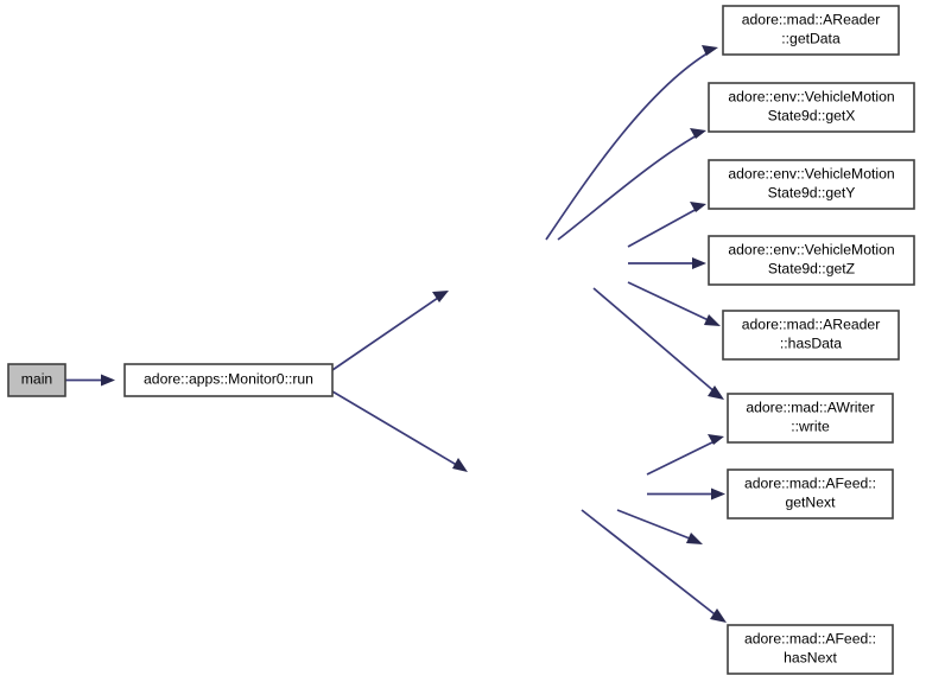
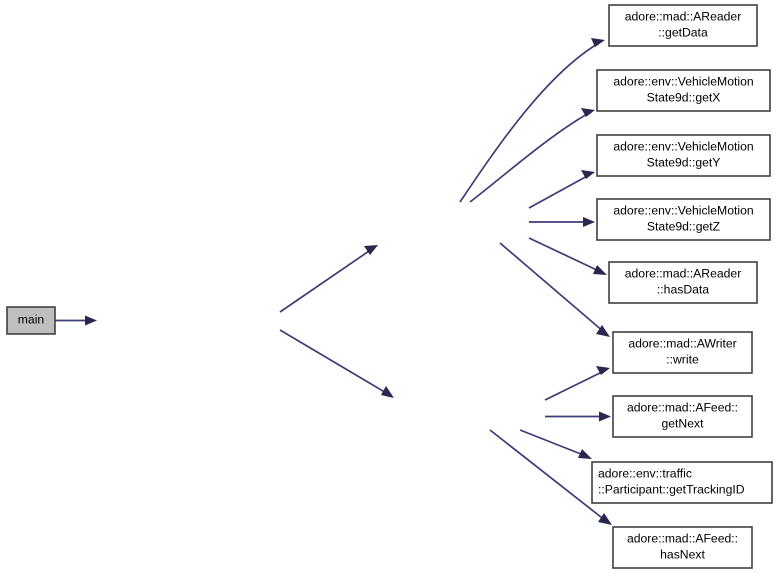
  main
- adore::apps::Monitor0::run
  adore::mad::AReader
  ::getData
  adore::env::VehicleMotion
  State9d::getX
  adore::env::VehicleMotion
  State9d::getY
  adore::env::VehicleMotion
  State9d::getZ
  adore::mad::AReader
  ::hasData
  adore::mad::AWriter
  ::write
  adore::mad::AFeed::
  getNext
+ adore::env::traffic
+ ::Participant::getTrackingID
  adore::mad::AFeed::
  hasNext
